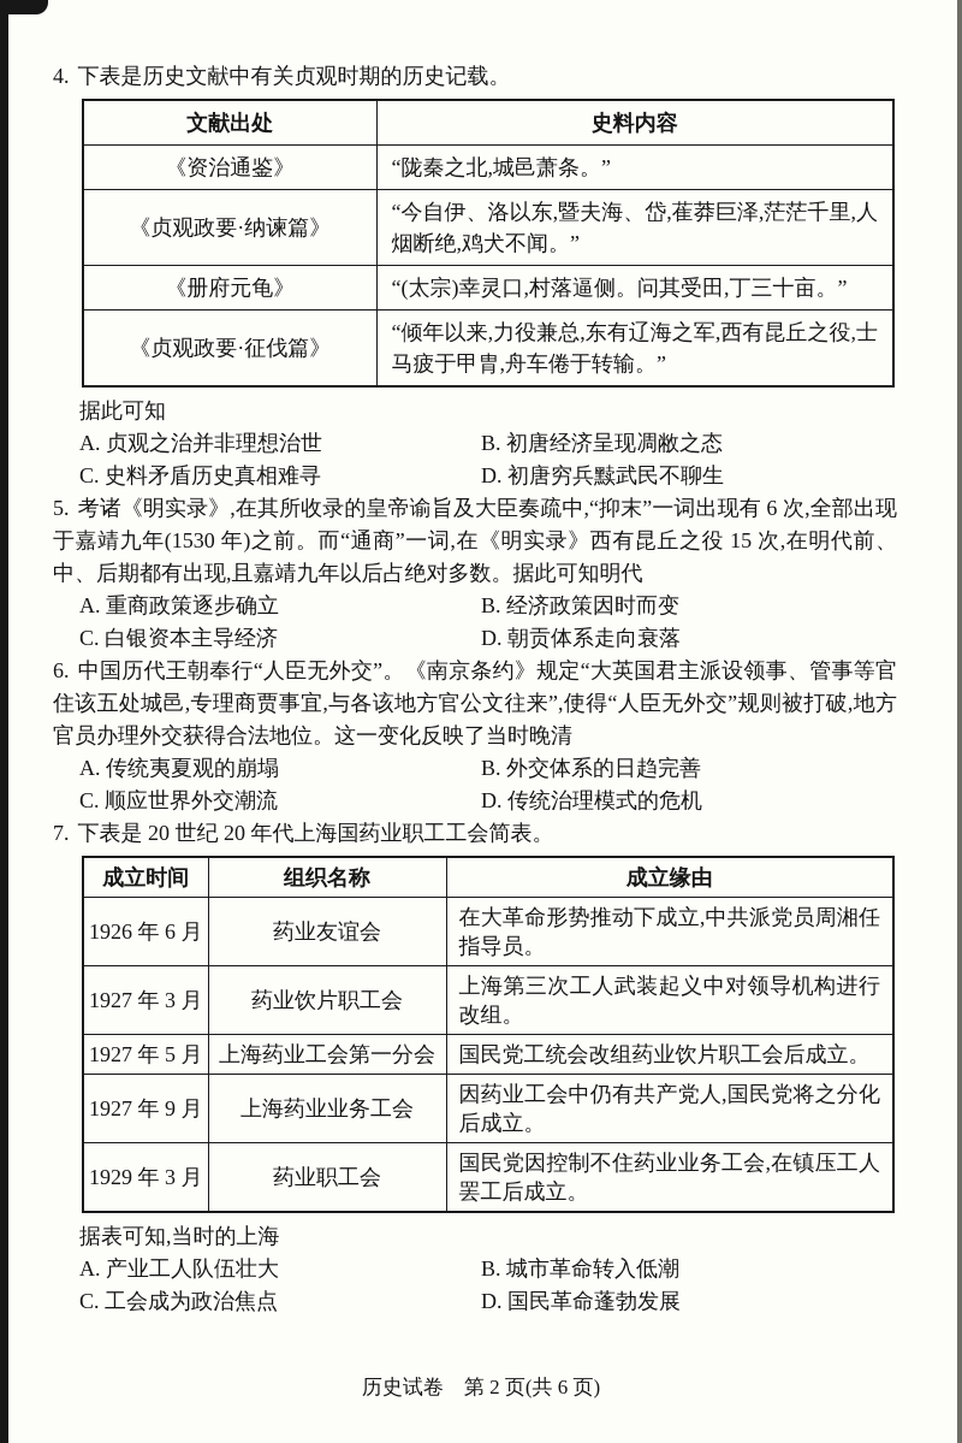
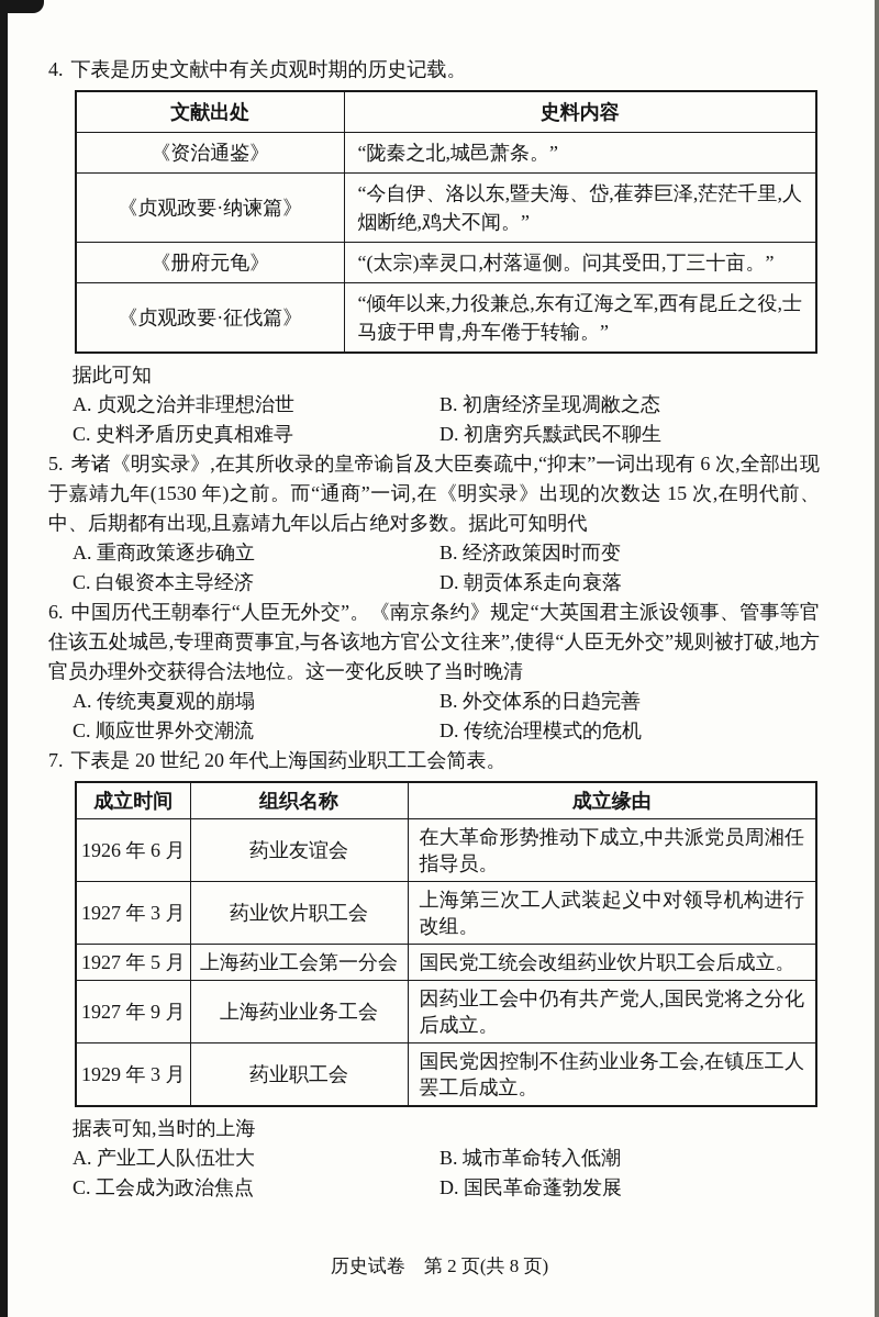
  4. 下表是历史文献中有关贞观时期的历史记载。
  文献出处	史料内容
  《资治通鉴》	“陇秦之北,城邑萧条。”
  《贞观政要·纳谏篇》	“今自伊、洛以东,暨夫海、岱,萑莽巨泽,茫茫千里,人烟断绝,鸡犬不闻。”
  《册府元龟》	“(太宗)幸灵口,村落逼侧。问其受田,丁三十亩。”
  《贞观政要·征伐篇》	“倾年以来,力役兼总,东有辽海之军,西有昆丘之役,士马疲于甲胄,舟车倦于转输。”
  据此可知
  A. 贞观之治并非理想治世
  B. 初唐经济呈现凋敝之态
  C. 史料矛盾历史真相难寻
  D. 初唐穷兵黩武民不聊生
- 5. 考诸《明实录》,在其所收录的皇帝谕旨及大臣奏疏中,“抑末”一词出现有 6 次,全部出现于嘉靖九年(1530 年)之前。而“通商”一词,在《明实录》西有昆丘之役 15 次,在明代前、中、后期都有出现,且嘉靖九年以后占绝对多数。据此可知明代
+ 5. 考诸《明实录》,在其所收录的皇帝谕旨及大臣奏疏中,“抑末”一词出现有 6 次,全部出现于嘉靖九年(1530 年)之前。而“通商”一词,在《明实录》出现的次数达 15 次,在明代前、中、后期都有出现,且嘉靖九年以后占绝对多数。据此可知明代
  A. 重商政策逐步确立
  B. 经济政策因时而变
  C. 白银资本主导经济
  D. 朝贡体系走向衰落
  6. 中国历代王朝奉行“人臣无外交”。《南京条约》规定“大英国君主派设领事、管事等官住该五处城邑,专理商贾事宜,与各该地方官公文往来”,使得“人臣无外交”规则被打破,地方官员办理外交获得合法地位。这一变化反映了当时晚清
  A. 传统夷夏观的崩塌
  B. 外交体系的日趋完善
  C. 顺应世界外交潮流
  D. 传统治理模式的危机
  7. 下表是 20 世纪 20 年代上海国药业职工工会简表。
  成立时间	组织名称	成立缘由
  1926 年 6 月	药业友谊会	在大革命形势推动下成立,中共派党员周湘任指导员。
  1927 年 3 月	药业饮片职工会	上海第三次工人武装起义中对领导机构进行改组。
  1927 年 5 月	上海药业工会第一分会	国民党工统会改组药业饮片职工会后成立。
  1927 年 9 月	上海药业业务工会	因药业工会中仍有共产党人,国民党将之分化后成立。
  1929 年 3 月	药业职工会	国民党因控制不住药业业务工会,在镇压工人罢工后成立。
  据表可知,当时的上海
  A. 产业工人队伍壮大
  B. 城市革命转入低潮
  C. 工会成为政治焦点
  D. 国民革命蓬勃发展
- 历史试卷 第 2 页(共 6 页)
+ 历史试卷 第 2 页(共 8 页)
